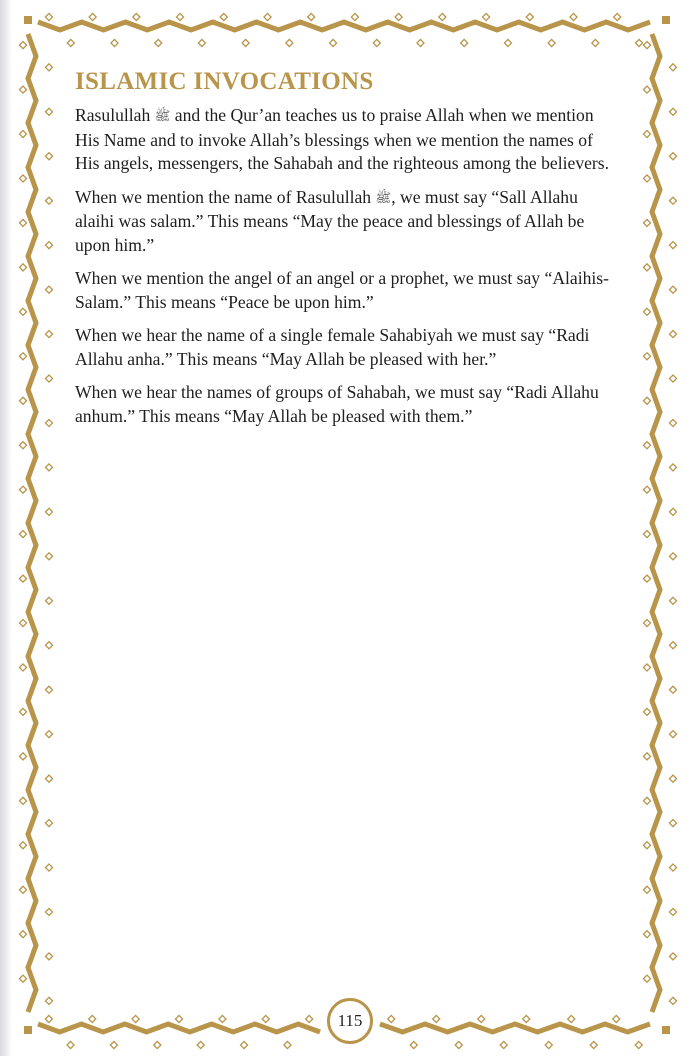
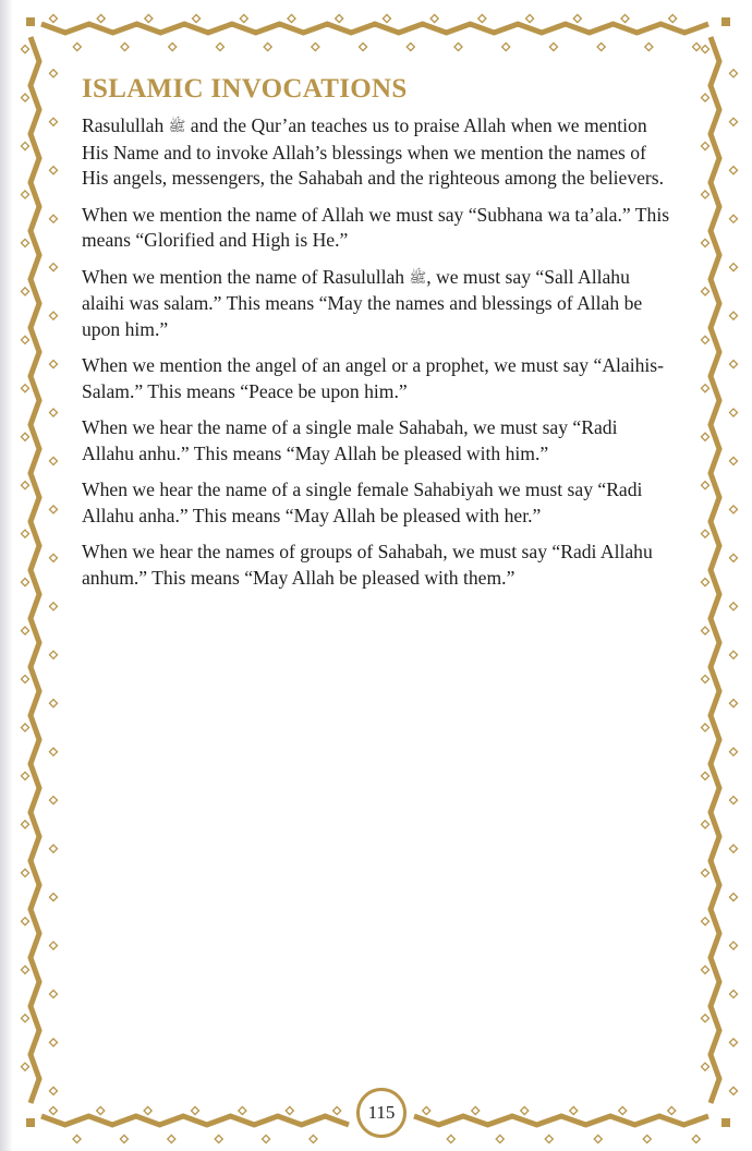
  ISLAMIC INVOCATIONS
  Rasulullah ﷺ and the Qur’an teaches us to praise Allah when we mention His Name and to invoke Allah’s blessings when we mention the names of His angels, messengers, the Sahabah and the righteous among the believers.
+ When we mention the name of Allah we must say “Subhana wa ta’ala.” This means “Glorified and High is He.”
- When we mention the name of Rasulullah ﷺ, we must say “Sall Allahu alaihi was salam.” This means “May the peace and blessings of Allah be upon him.”
+ When we mention the name of Rasulullah ﷺ, we must say “Sall Allahu alaihi was salam.” This means “May the names and blessings of Allah be upon him.”
  When we mention the angel of an angel or a prophet, we must say “Alaihis-Salam.” This means “Peace be upon him.”
+ When we hear the name of a single male Sahabah, we must say “Radi Allahu anhu.” This means “May Allah be pleased with him.”
  When we hear the name of a single female Sahabiyah we must say “Radi Allahu anha.” This means “May Allah be pleased with her.”
  When we hear the names of groups of Sahabah, we must say “Radi Allahu anhum.” This means “May Allah be pleased with them.”
  115
